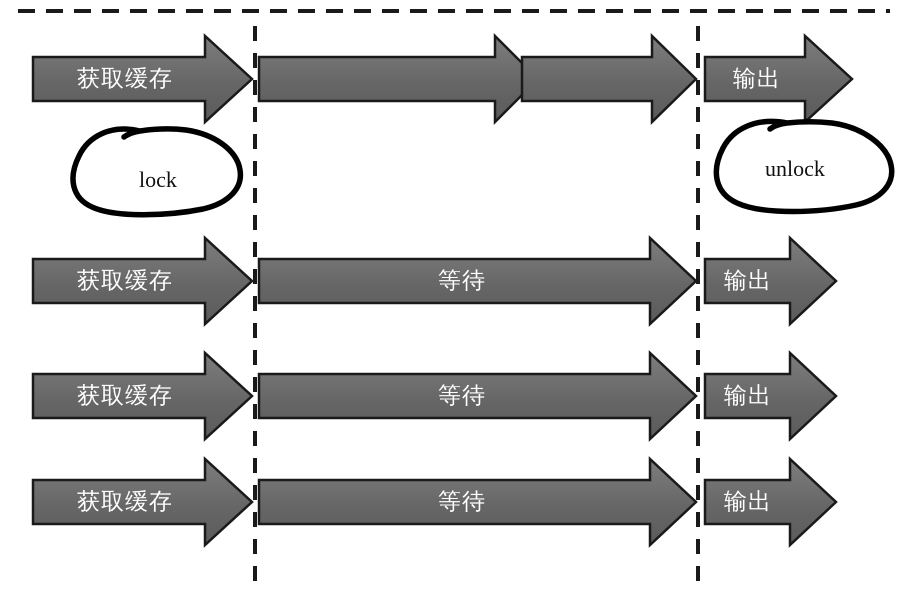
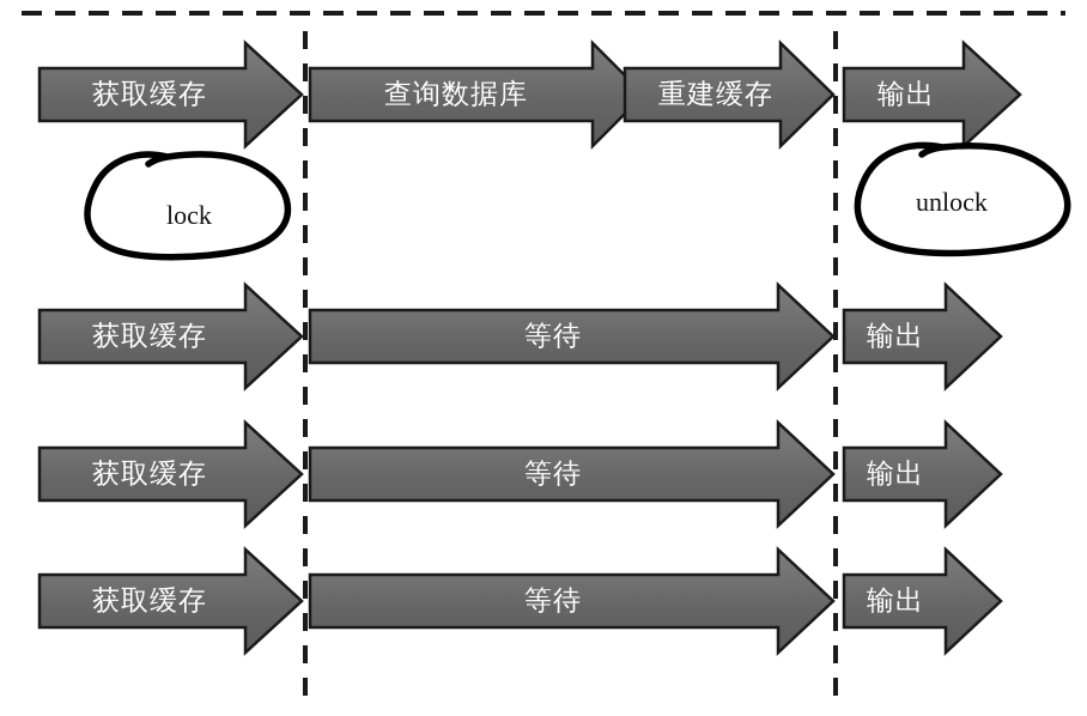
  获取缓存
+ 查询数据库
+ 重建缓存
  输出
  lock
  unlock
  获取缓存
  等待
  输出
  获取缓存
  等待
  输出
  获取缓存
  等待
  输出
